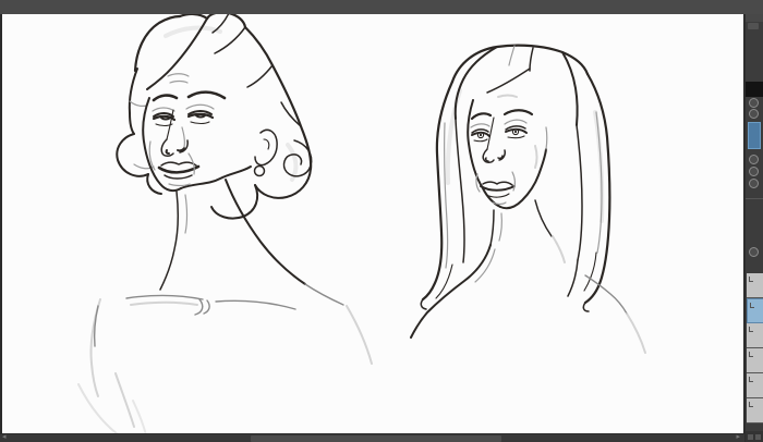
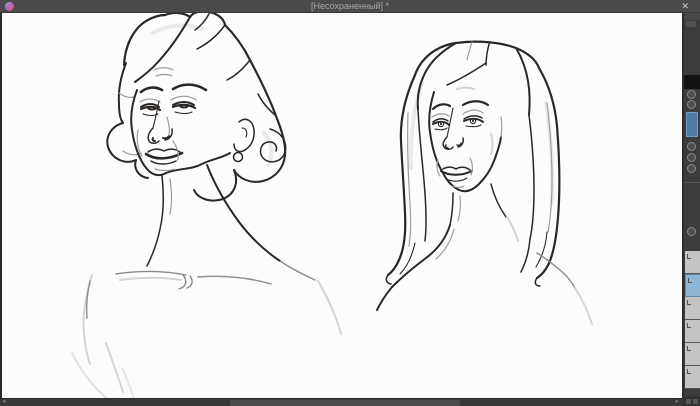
+ [Несохраненный] *
+ ✕
